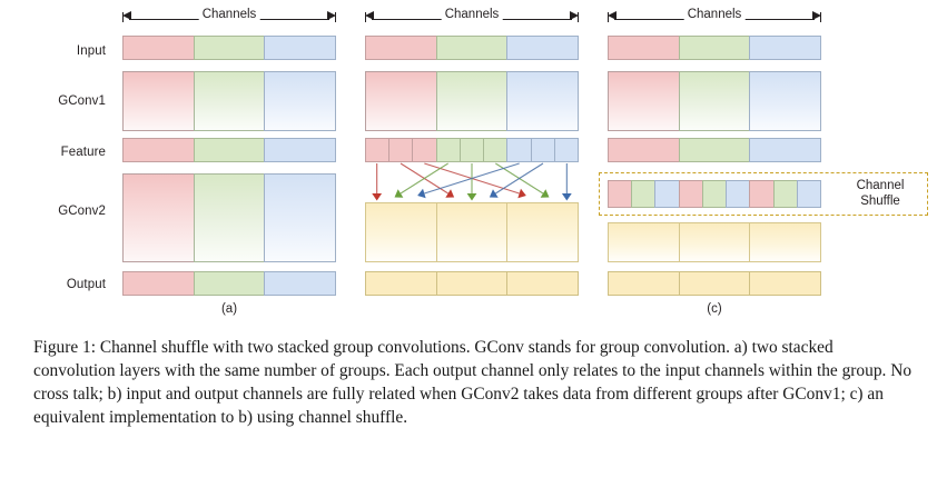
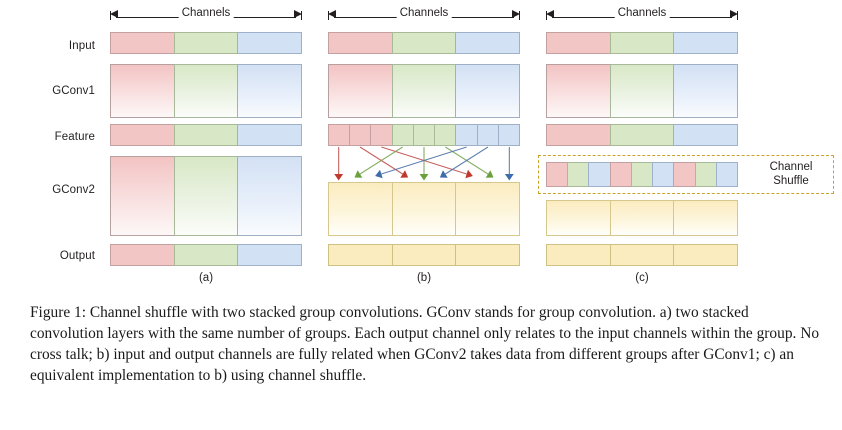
  Input
  GConv1
  Feature
  GConv2
  Output
  Channels
  (a)
  Channels
+ (b)
  Channels
  Channel
  Shuffle
  (c)
  Figure 1: Channel shuffle with two stacked group convolutions. GConv stands for group convolution. a) two stacked convolution layers with the same number of groups. Each output channel only relates to the input channels within the group. No cross talk; b) input and output channels are fully related when GConv2 takes data from different groups after GConv1; c) an equivalent implementation to b) using channel shuffle.
